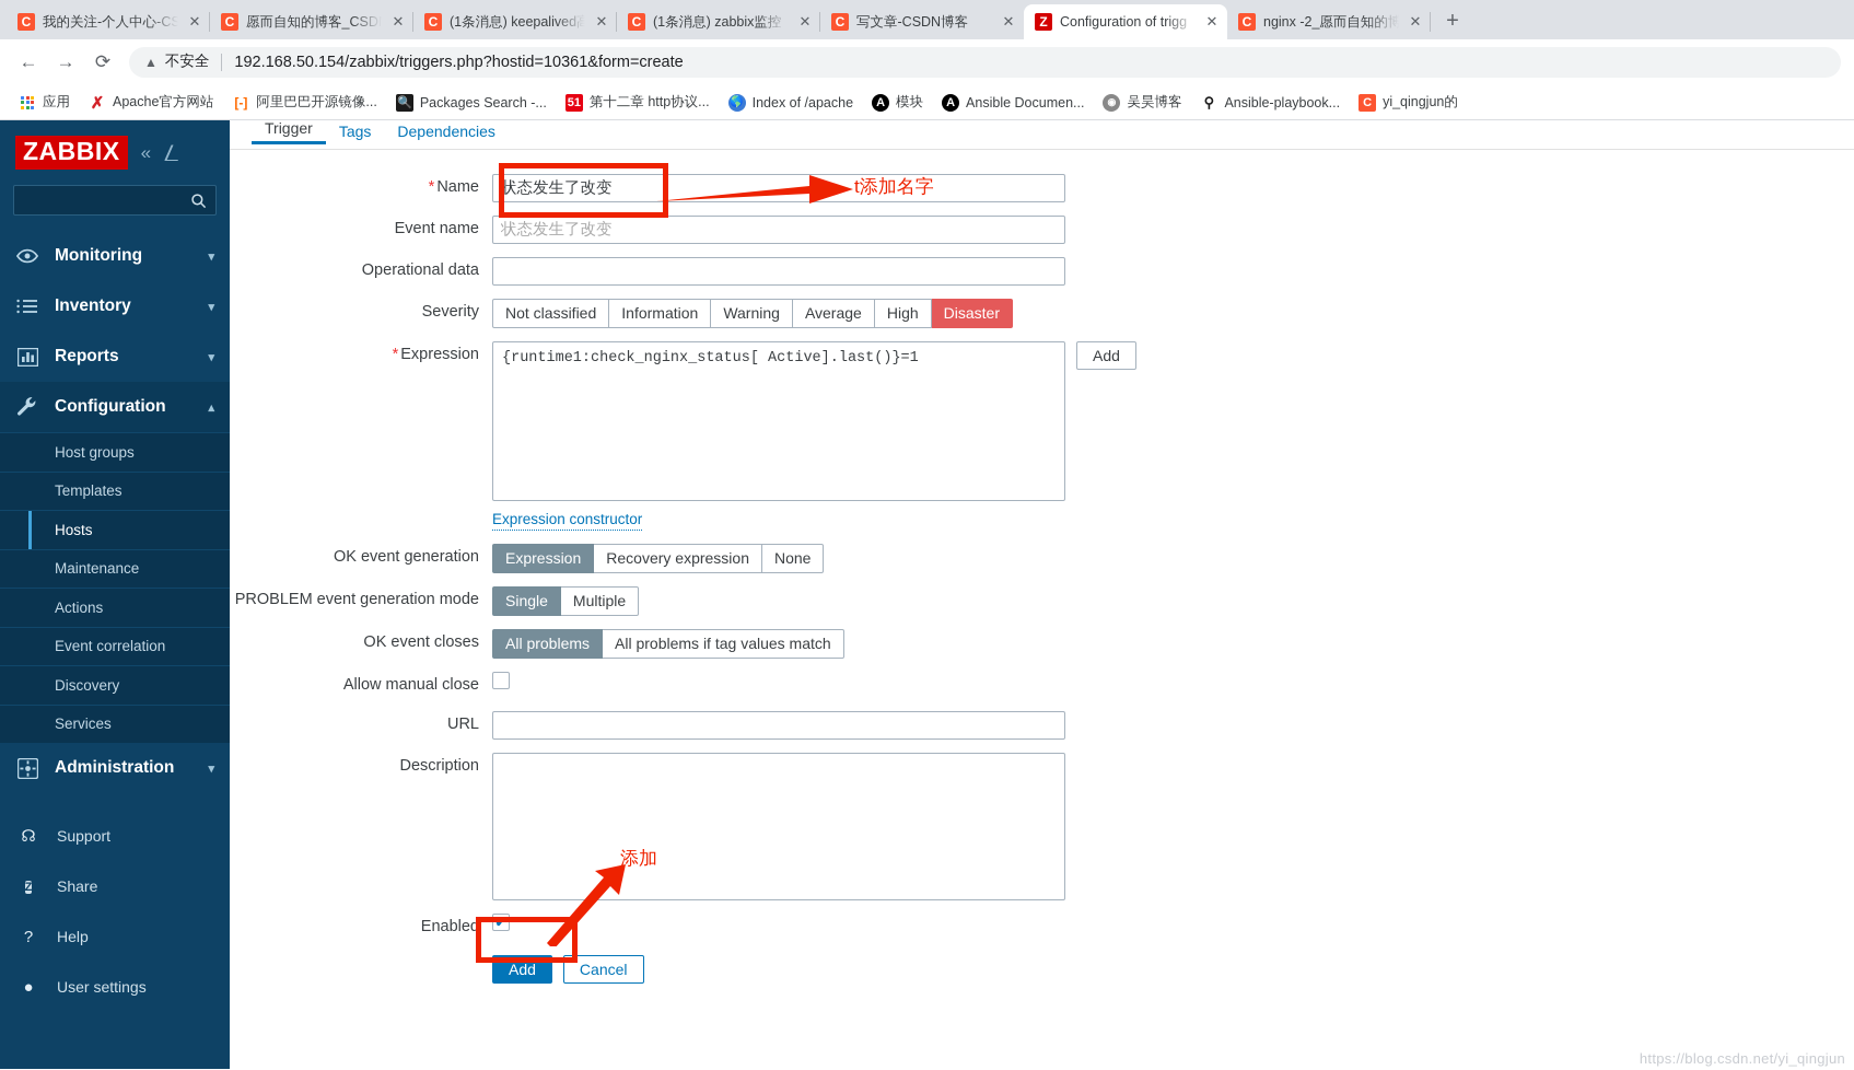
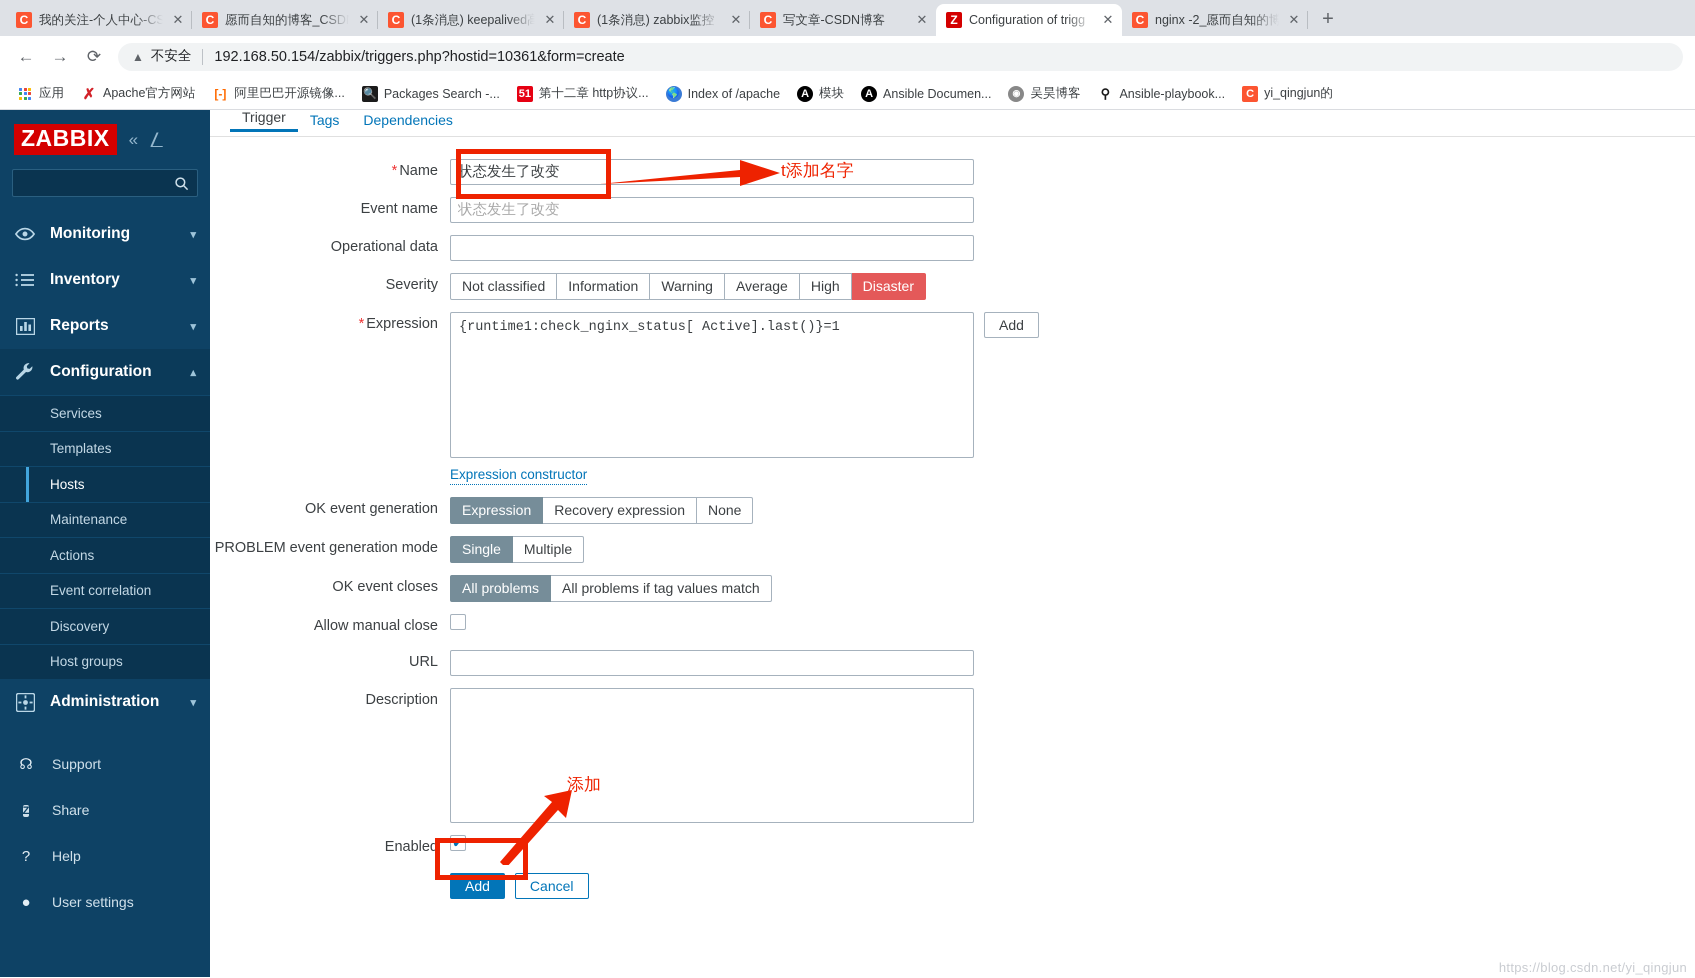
  C
  我的关注-个人中心-CS
  ✕
  C
  愿而自知的博客_CSD
  ✕
  C
  (1条消息) keepalived高
  ✕
  C
  (1条消息) zabbix监控
  ✕
  C
  写文章-CSDN博客
  ✕
  Z
  Configuration of trigg
  ✕
  C
  nginx -2_愿而自知的博
  ✕
  +
  ←
  →
  ⟳
  ▲
  不安全
  192.168.50.154/zabbix/triggers.php?hostid=10361&form=create
  应用
  ✗
  Apache官方网站
  [-]
  阿里巴巴开源镜像...
  🔍
  Packages Search -...
  51
  第十二章 http协议...
  🌎
  Index of /apache
  A
  模块
  A
  Ansible Documen...
  ◉
  吴昊博客
  ⚲
  Ansible-playbook...
  C
  yi_qingjun的
  ZABBIX
  «
  ⎳
  Monitoring
  ▾
  Inventory
  ▾
  Reports
  ▾
  Configuration
  ▴
- Host groups
+ Services
  Templates
  Hosts
  Maintenance
  Actions
  Event correlation
  Discovery
- Services
+ Host groups
  Administration
  ▾
  ☊
  Support
  Z
  Share
  ?
  Help
  ●
  User settings
  Trigger
  Tags
  Dependencies
  * Name
  状态发生了改变
  Event name
  状态发生了改变
  Operational data
  Severity
  Not classified
  Information
  Warning
  Average
  High
  Disaster
  * Expression
  {runtime1:check_nginx_status[ Active].last()}=1
  Add
  Expression constructor
  OK event generation
  Expression
  Recovery expression
  None
  PROBLEM event generation mode
  Single
  Multiple
  OK event closes
  All problems
  All problems if tag values match
  Allow manual close
  URL
  Description
  Enabled
  ✔
  Add
  Cancel
  https://blog.csdn.net/yi_qingjun
  t添加名字
  添加
